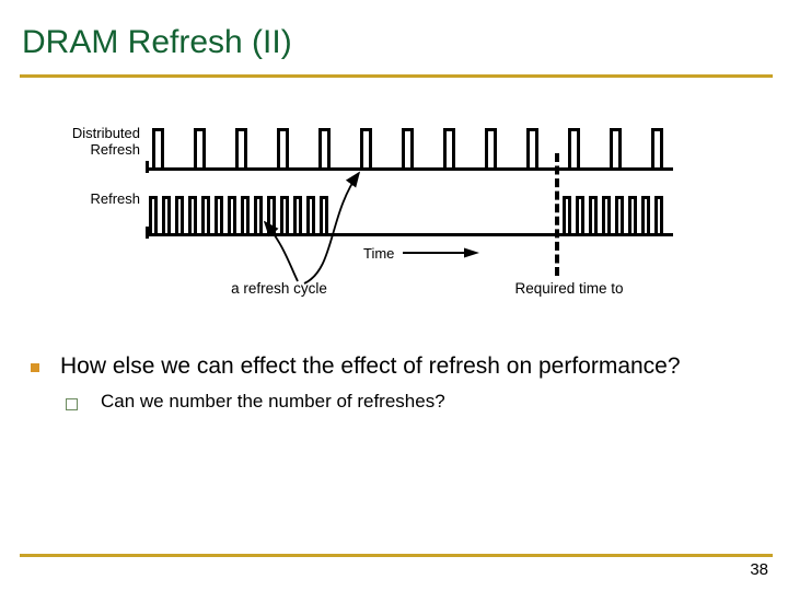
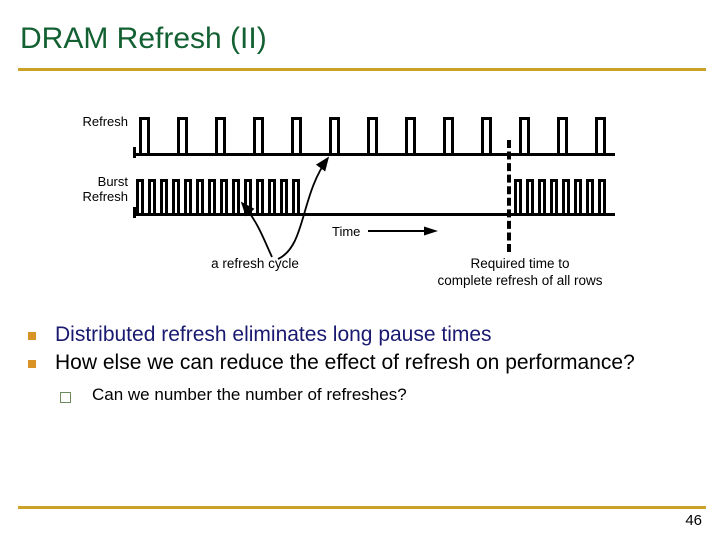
  DRAM Refresh (II)
- Distributed
  Refresh
+ Burst
  Refresh
  Time
  a refresh cycle
  Required time to
+ complete refresh of all rows
+ Distributed refresh eliminates long pause times
- How else we can effect the effect of refresh on performance?
+ How else we can reduce the effect of refresh on performance?
  Can we number the number of refreshes?
- 38
+ 46
